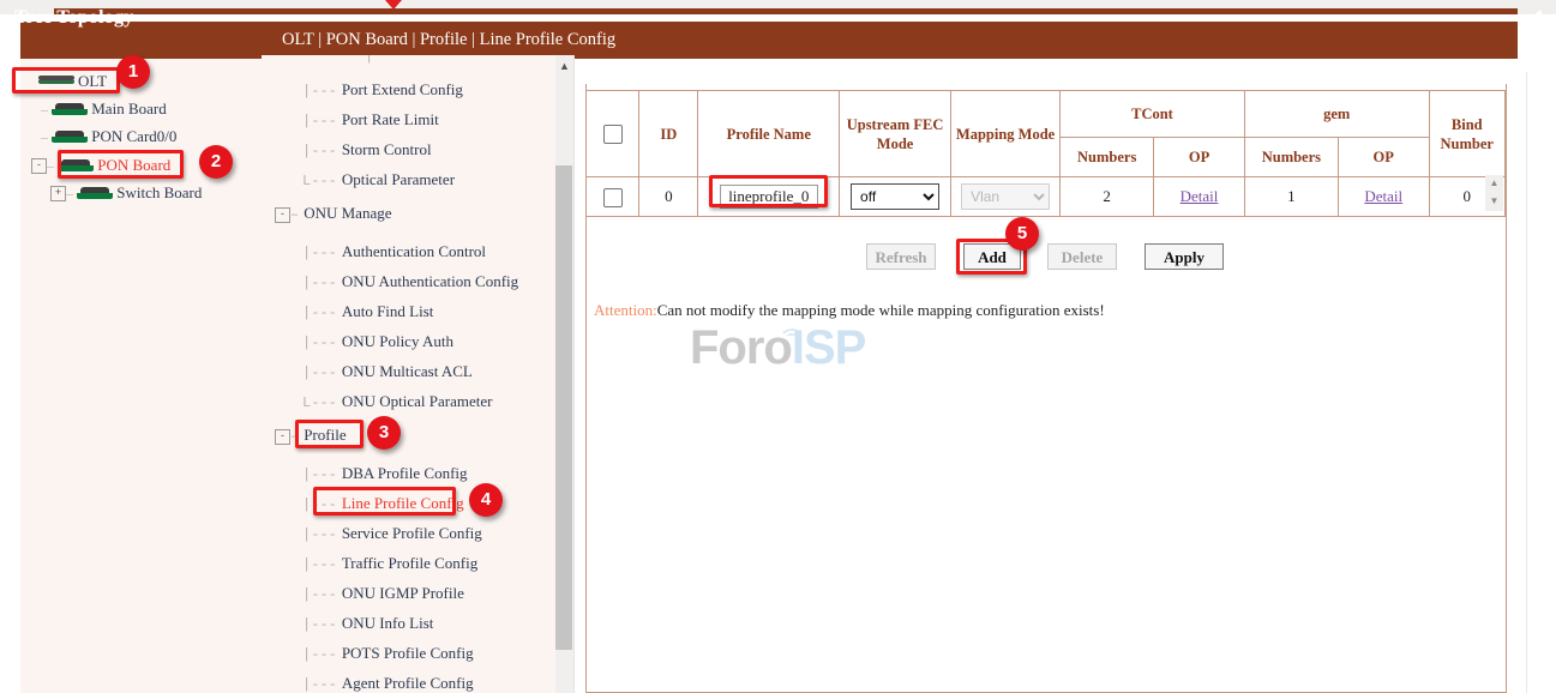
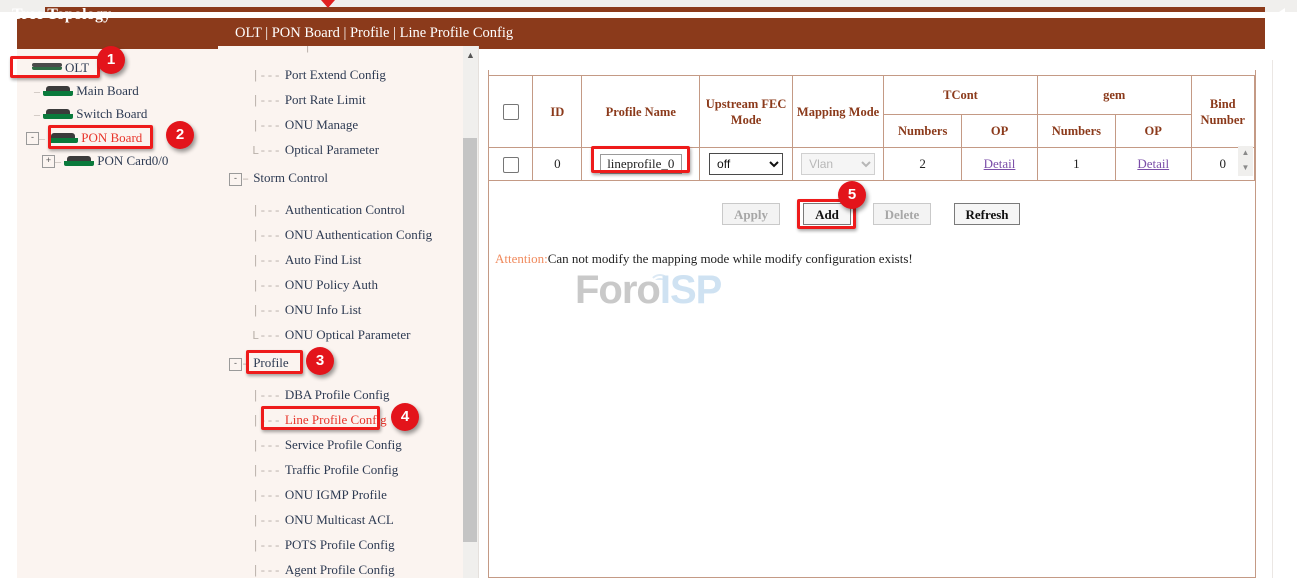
  Tree Topology
  OLT
  – Main Board
- – PON Card0/0
+ – Switch Board
  - – PON Board
- + – Switch Board
+ + – PON Card0/0
  OLT | PON Board | Profile | Line Profile Config
  |
  |--- Port Extend Config
  |--- Port Rate Limit
- |--- Storm Control
+ |--- ONU Manage
  L--- Optical Parameter
- - – ONU Manage
+ - – Storm Control
  |--- Authentication Control
  |--- ONU Authentication Config
  |--- Auto Find List
  |--- ONU Policy Auth
- |--- ONU Multicast ACL
+ |--- ONU Info List
  L--- ONU Optical Parameter
  - – Profile
  |--- DBA Profile Config
  |--- Line Profile Config
  |--- Service Profile Config
  |--- Traffic Profile Config
  |--- ONU IGMP Profile
- |--- ONU Info List
+ |--- ONU Multicast ACL
  |--- POTS Profile Config
  |--- Agent Profile Config
  ▲
  	ID	Profile Name	Upstream FEC Mode	Mapping Mode	TCont	gem	Bind Number
  Numbers	OP	Numbers	OP
  	0	lineprofile_0	off	Vlan	2	Detail	1	Detail	0
  ▲
  ▼
- Refresh
+ Apply
  Add
  Delete
- Apply
+ Refresh
- Attention:Can not modify the mapping mode while mapping configuration exists!
+ Attention:Can not modify the mapping mode while modify configuration exists!
  ForoISP
  1
  2
  3
  4
  5
